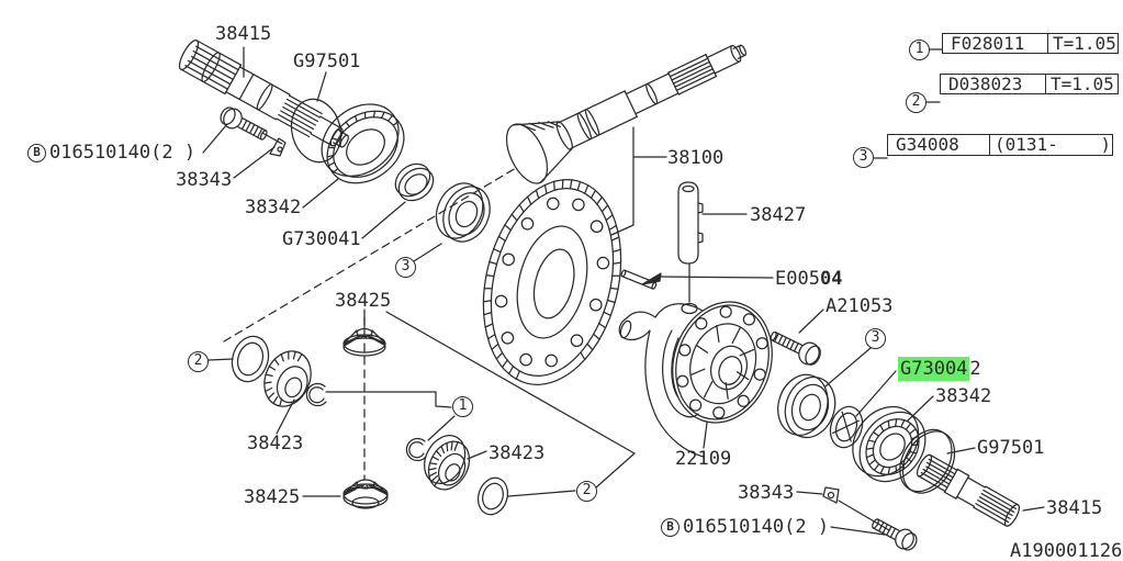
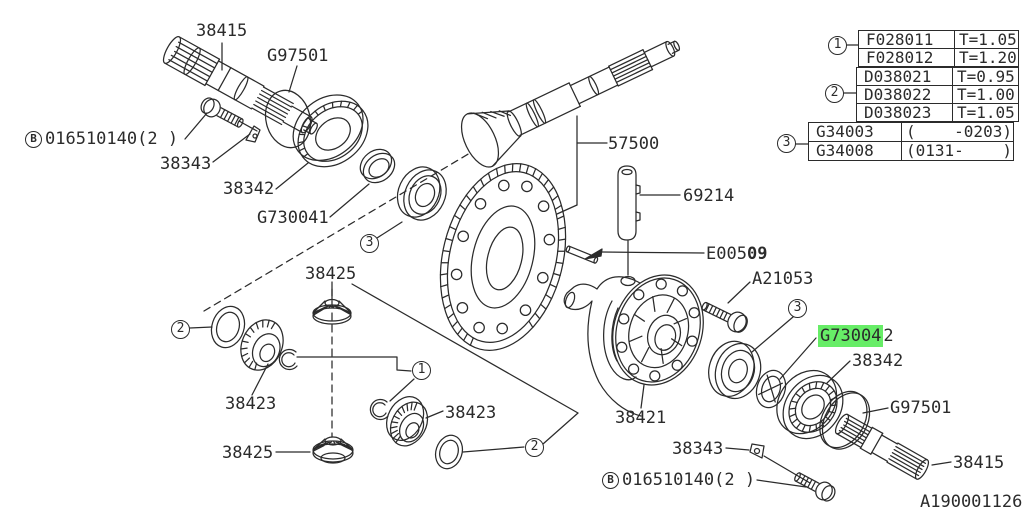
  38415
  G97501
  B
  016510140(2 )
  38343
  38342
  G730041
  38425
  38423
  38425
  38423
- 38100
+ 57500
- 38427
+ 69214
- E00504
+ E00509
  A21053
  G730042
  38342
  G97501
  38415
  38343
  B
  016510140(2 )
- 22109
+ 38421
  A190001126
  1
  2
  3
  3
  2
  1
  2
  3
  F028011
  T=1.05
+ F028012
+ T=1.20
+ D038021
+ T=0.95
+ D038022
+ T=1.00
  D038023
  T=1.05
+ G34003
+ ( -0203)
  G34008
  (0131- )
